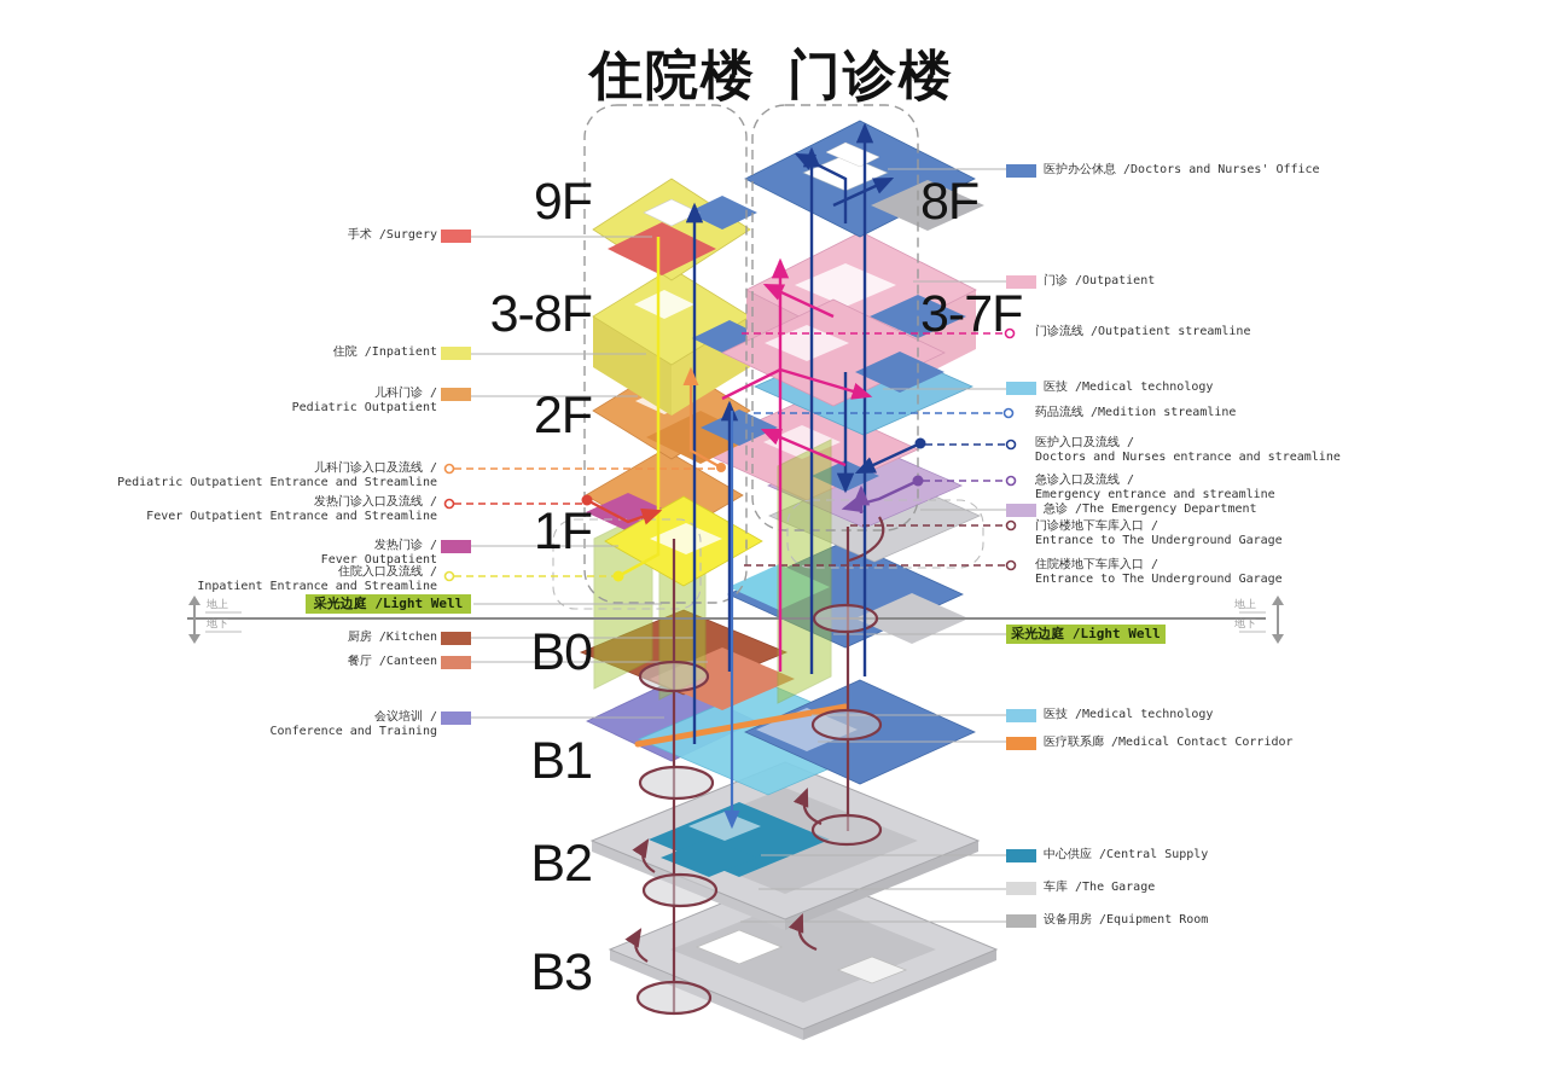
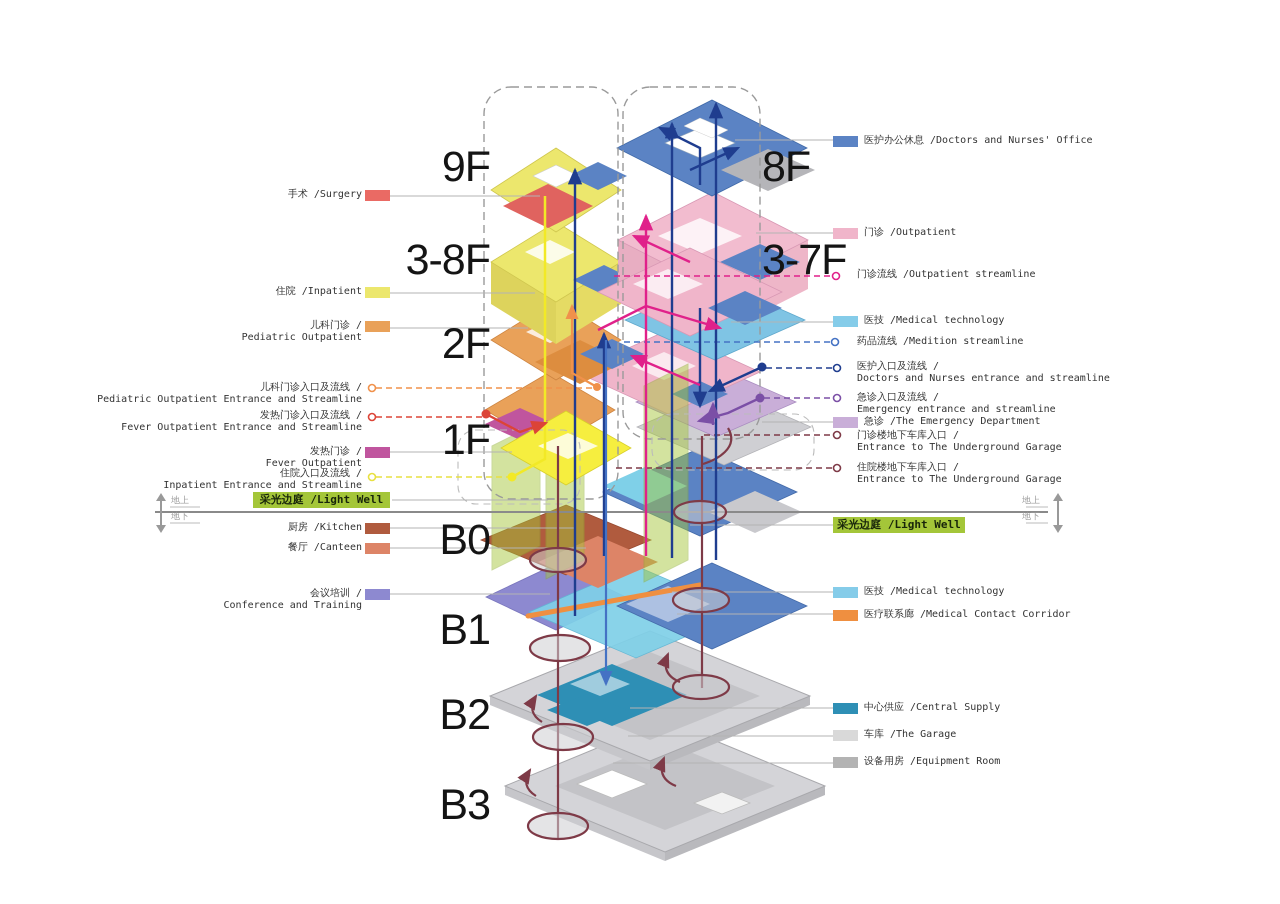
- 住院楼
- 门诊楼
  9F
  3-8F
  2F
  1F
  B0
  B1
  B2
  B3
  8F
  3-7F
  地上
  地下
  地上
  地下
  手术 /Surgery
  住院 /Inpatient
  儿科门诊 /
  Pediatric Outpatient
  儿科门诊入口及流线 /
  Pediatric Outpatient Entrance and Streamline
  发热门诊入口及流线 /
  Fever Outpatient Entrance and Streamline
  发热门诊 /
  Fever Outpatient
  住院入口及流线 /
  Inpatient Entrance and Streamline
  采光边庭 /Light Well
  厨房 /Kitchen
  餐厅 /Canteen
  会议培训 /
  Conference and Training
  医护办公休息 /Doctors and Nurses' Office
  门诊 /Outpatient
  门诊流线 /Outpatient streamline
  医技 /Medical technology
  药品流线 /Medition streamline
  医护入口及流线 /
  Doctors and Nurses entrance and streamline
  急诊入口及流线 /
  Emergency entrance and streamline
  急诊 /The Emergency Department
  门诊楼地下车库入口 /
  Entrance to The Underground Garage
  住院楼地下车库入口 /
  Entrance to The Underground Garage
  采光边庭 /Light Well
  医技 /Medical technology
  医疗联系廊 /Medical Contact Corridor
  中心供应 /Central Supply
  车库 /The Garage
  设备用房 /Equipment Room
